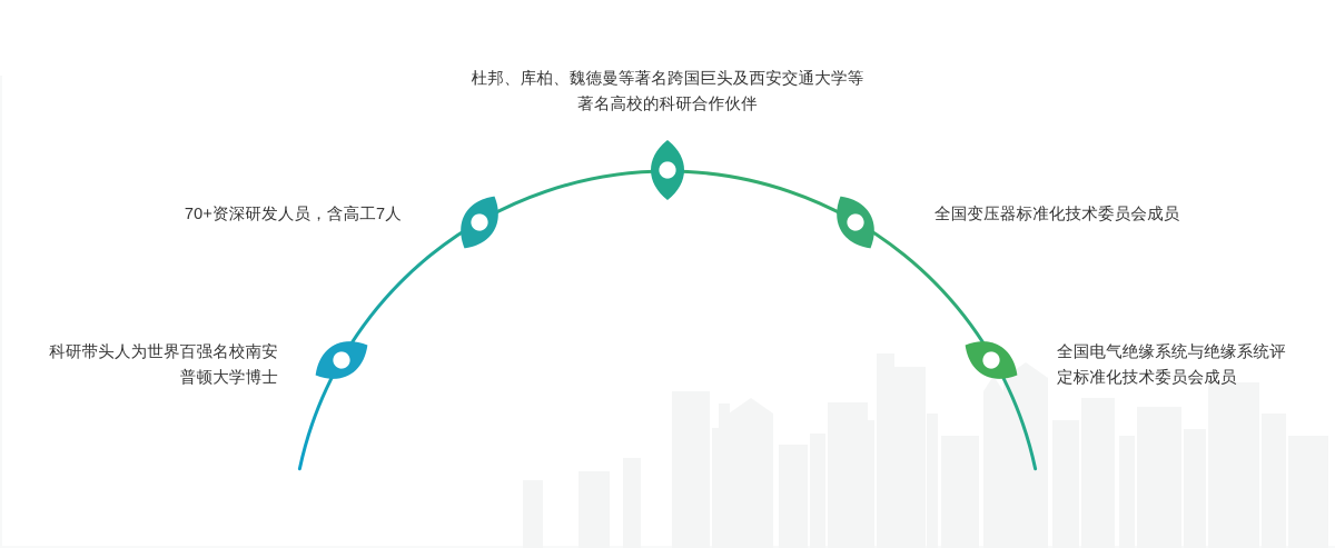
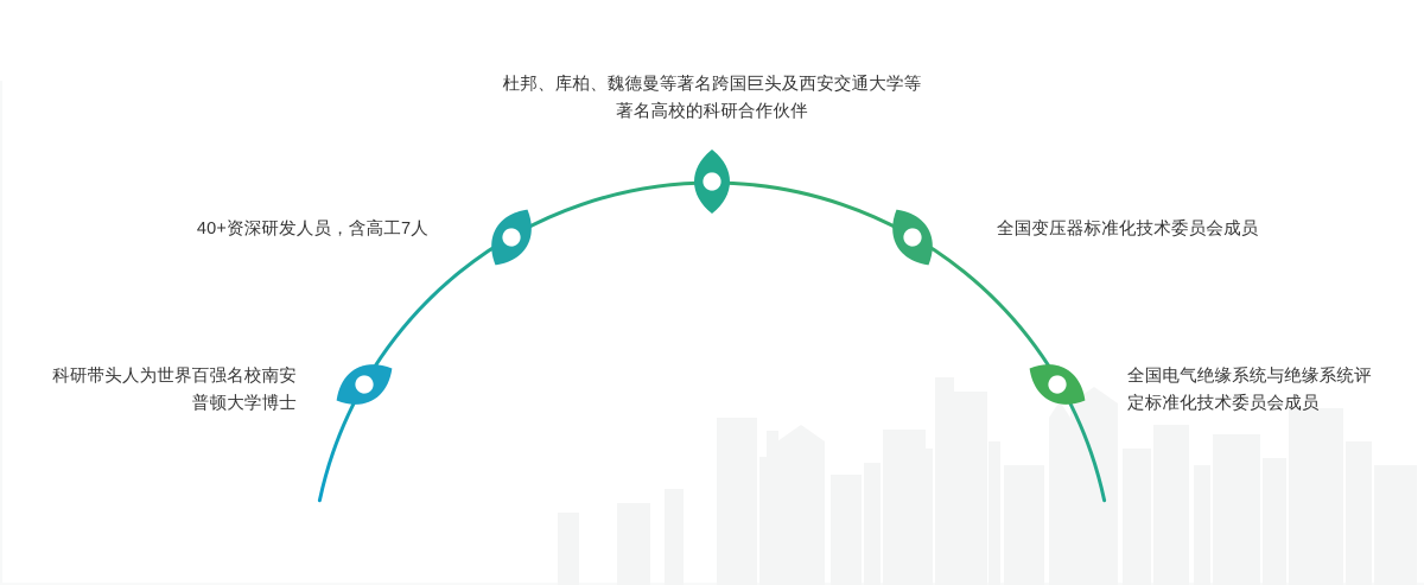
  科研带头人为世界百强名校南安
  普顿大学博士
- 70+资深研发人员，含高工7人
+ 40+资深研发人员，含高工7人
  杜邦、库柏、魏德曼等著名跨国巨头及西安交通大学等
  著名高校的科研合作伙伴
  全国变压器标准化技术委员会成员
  全国电气绝缘系统与绝缘系统评
  定标准化技术委员会成员
